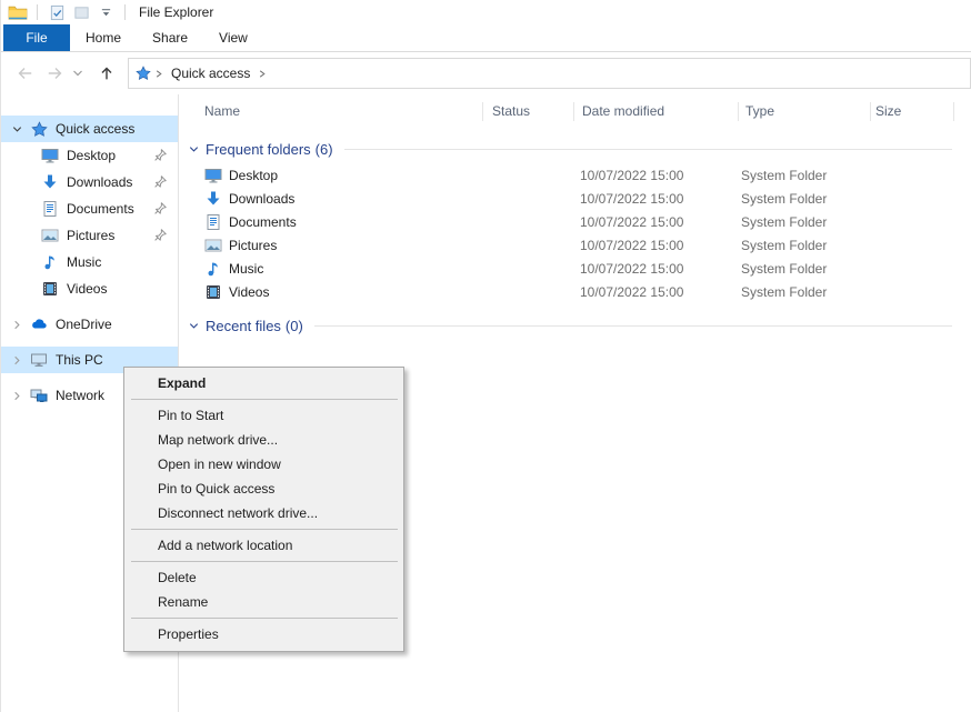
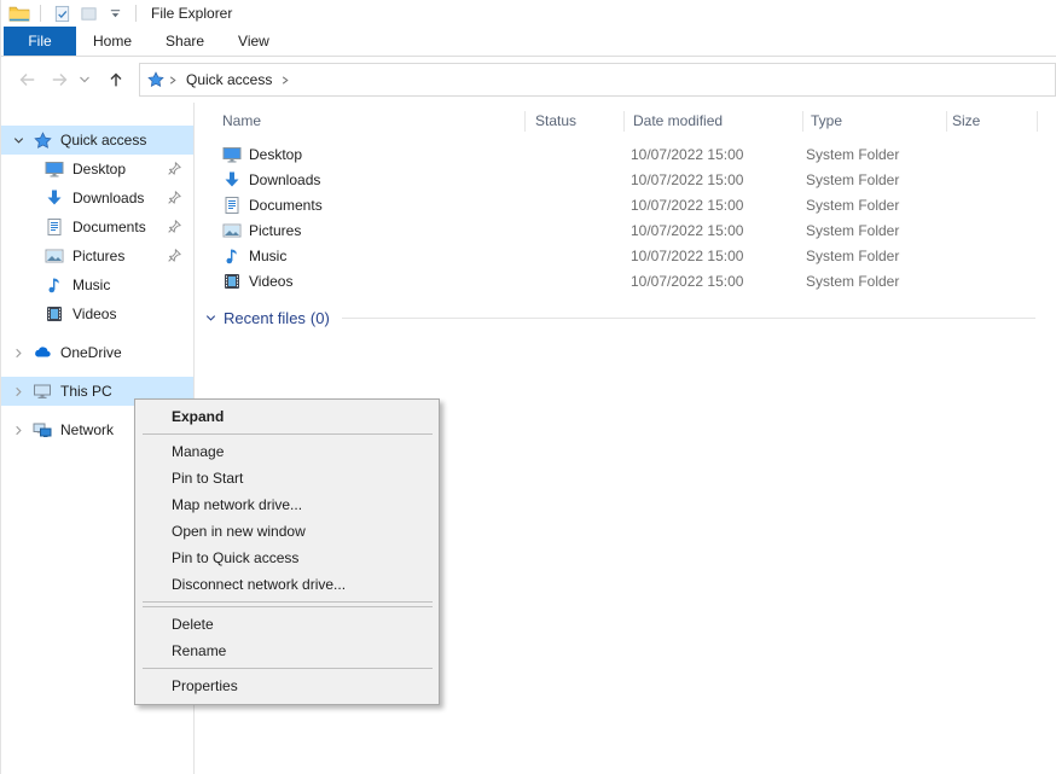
  File Explorer
  File
  Home
  Share
  View
  Quick access
  Quick access
  Desktop
  Downloads
  Documents
  Pictures
  Music
  Videos
  OneDrive
  This PC
  Network
  Name
  Status
  Date modified
  Type
  Size
- Frequent folders
- (6)
  Desktop
  10/07/2022 15:00
  System Folder
  Downloads
  10/07/2022 15:00
  System Folder
  Documents
  10/07/2022 15:00
  System Folder
  Pictures
  10/07/2022 15:00
  System Folder
  Music
  10/07/2022 15:00
  System Folder
  Videos
  10/07/2022 15:00
  System Folder
  Recent files
  (0)
  Expand
+ Manage
  Pin to Start
  Map network drive...
  Open in new window
  Pin to Quick access
  Disconnect network drive...
- Add a network location
  Delete
  Rename
  Properties
